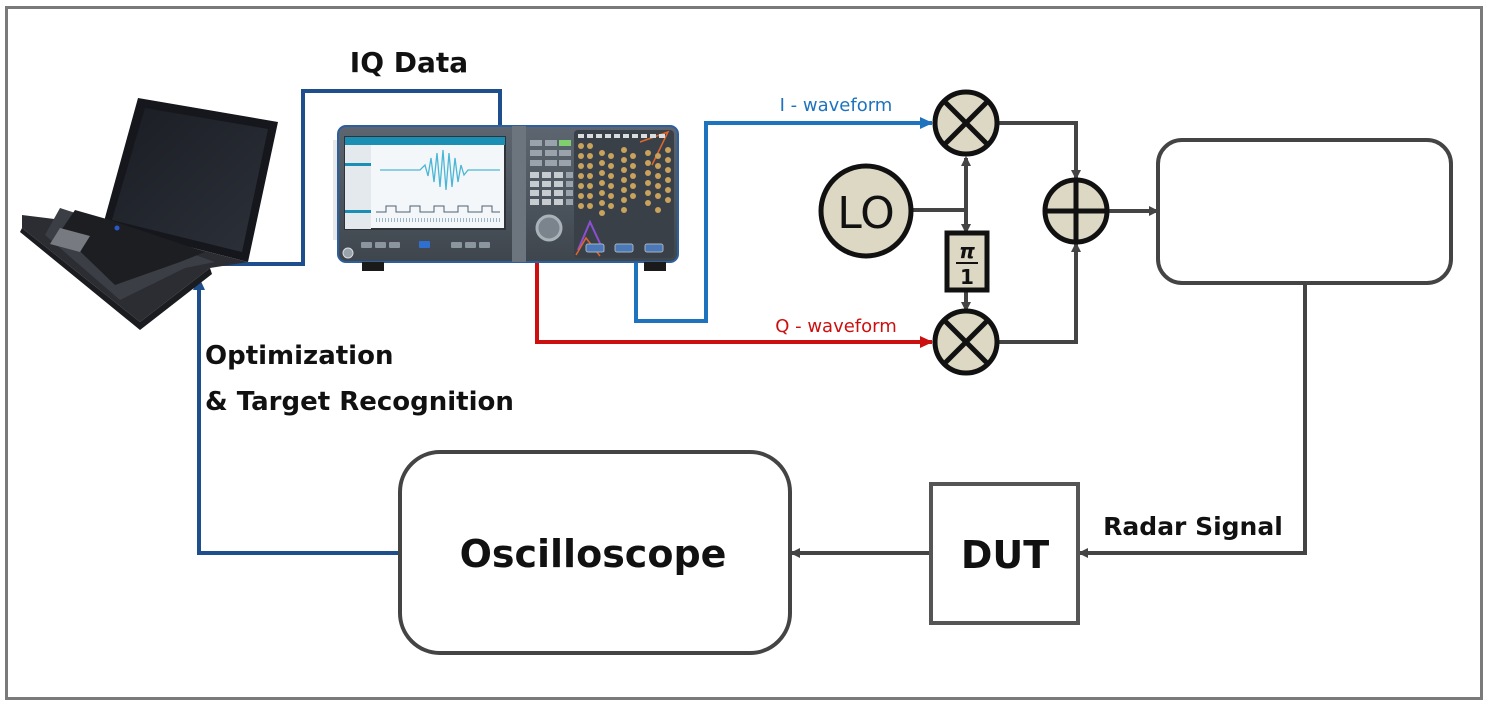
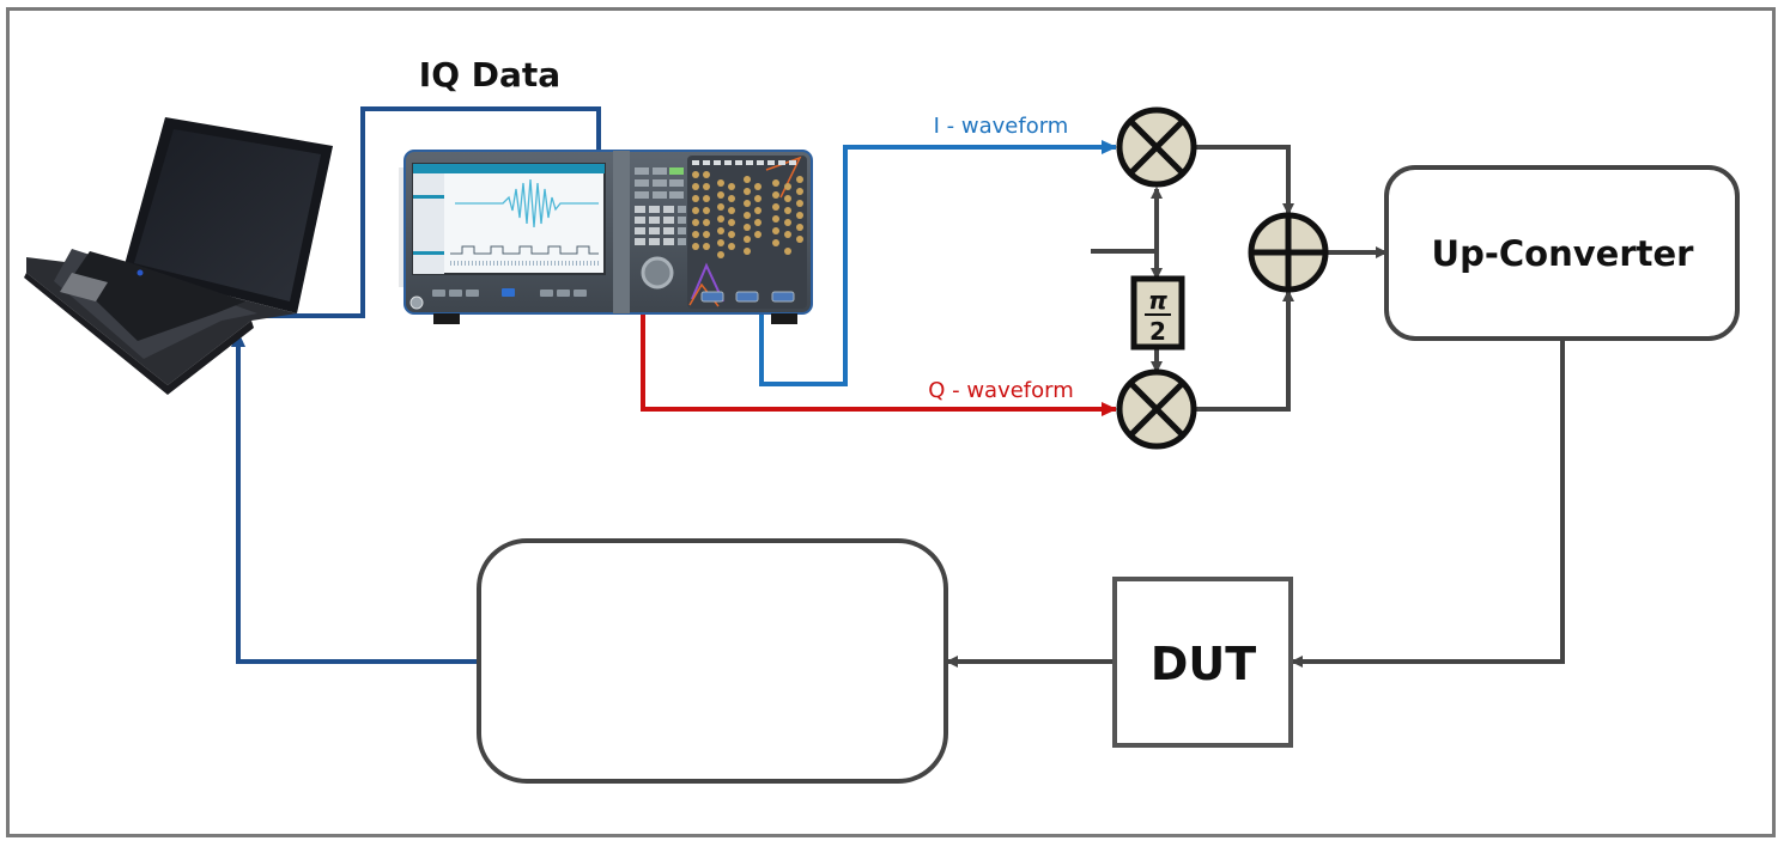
- LO
  π
- 1
+ 2
+ Up-Converter
  DUT
- Oscilloscope
  IQ Data
  I - waveform
  Q - waveform
- Radar Signal
- Optimization
- & Target Recognition
